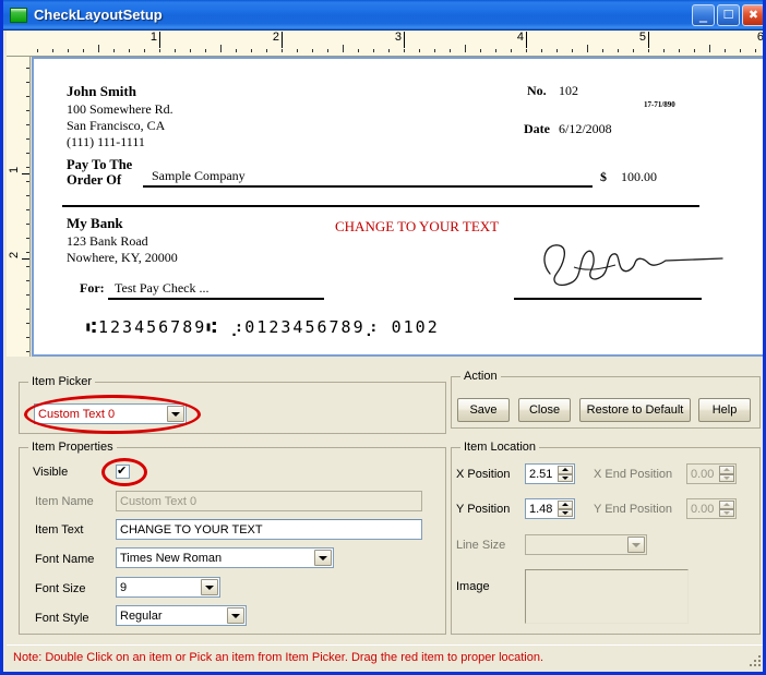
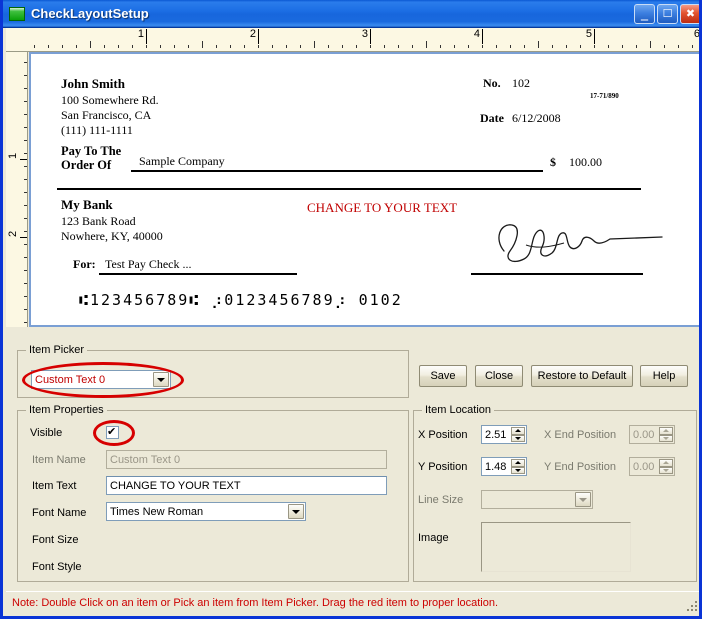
  CheckLayoutSetup
  _
  ☐
  ✖
  1
  2
  3
  4
  5
  6
  John Smith
  100 Somewhere Rd.
  San Francisco, CA
  (111) 111-1111
  No.
  102
  17-71/890
  Date
  6/12/2008
  Pay To The
  Order Of
  Sample Company
  $
  100.00
  My Bank
  123 Bank Road
- Nowhere, KY, 20000
+ Nowhere, KY, 40000
  CHANGE TO YOUR TEXT
  For:
  Test Pay Check ...
  ⑆123456789⑆ ⡰0123456789⡰ 0102
  Item Picker
  Custom Text 0
- Action
  Save
  Close
  Restore to Default
  Help
  Item Properties
  Visible
  Item Name
  Custom Text 0
  Item Text
  CHANGE TO YOUR TEXT
  Font Name
  Times New Roman
  Font Size
- 9
  Font Style
- Regular
  Item Location
  X Position
  2.51
  X End Position
  0.00
  Y Position
  1.48
  Y End Position
  0.00
  Line Size
  Image
  Note: Double Click on an item or Pick an item from Item Picker. Drag the red item to proper location.
